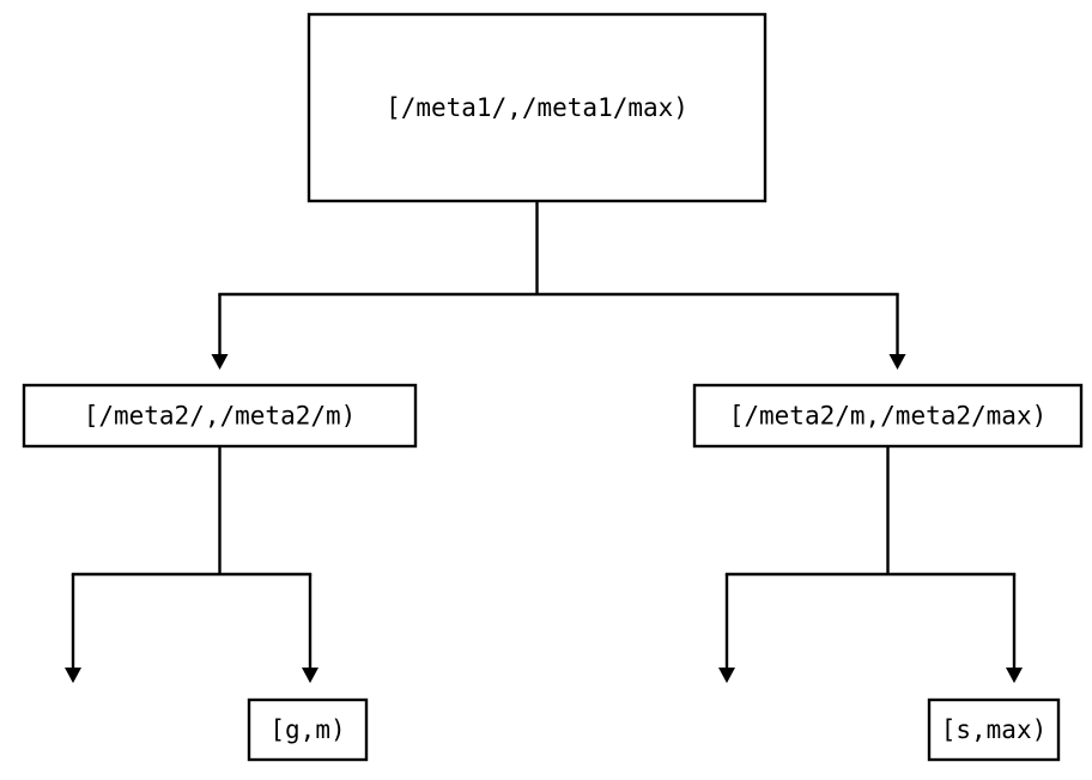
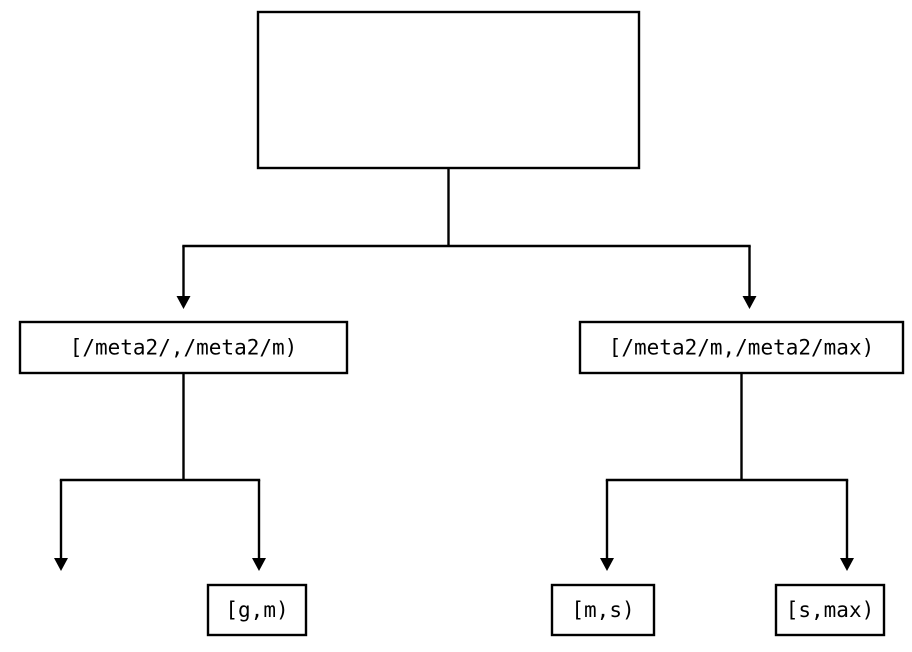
- [/meta1/,/meta1/max)
  [/meta2/,/meta2/m)
  [/meta2/m,/meta2/max)
  [g,m)
+ [m,s)
  [s,max)
